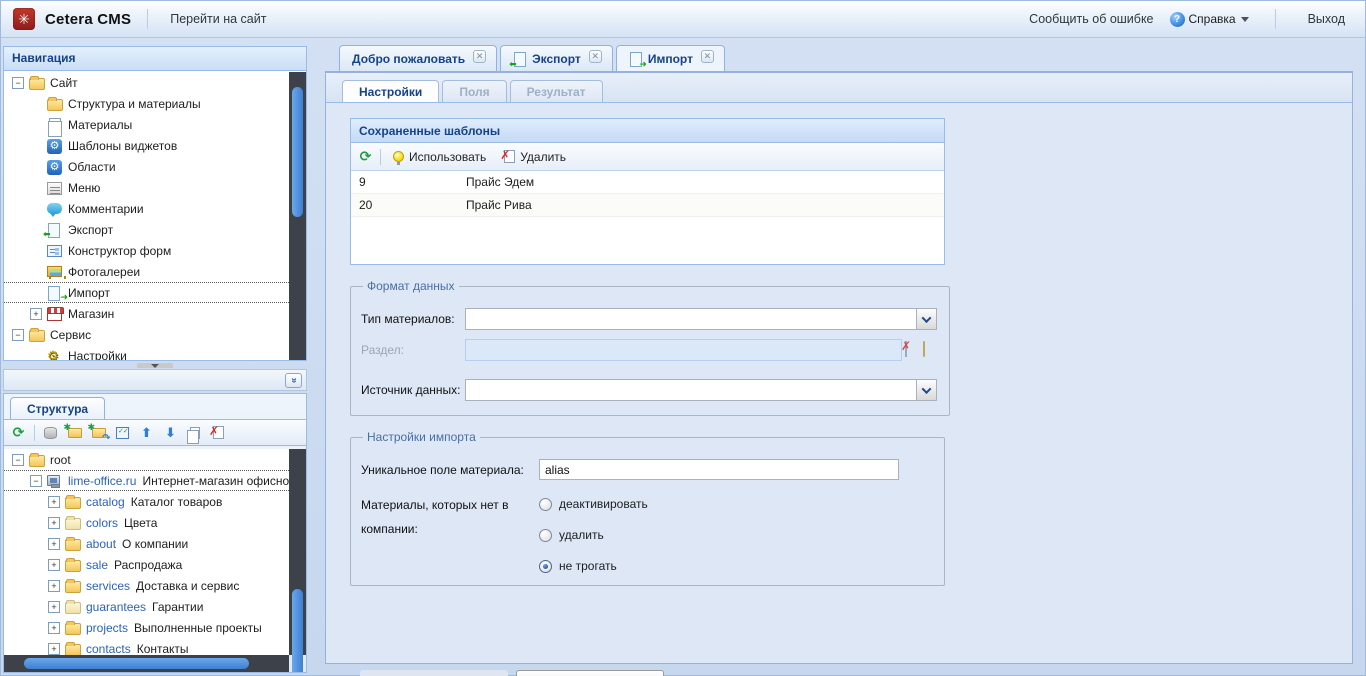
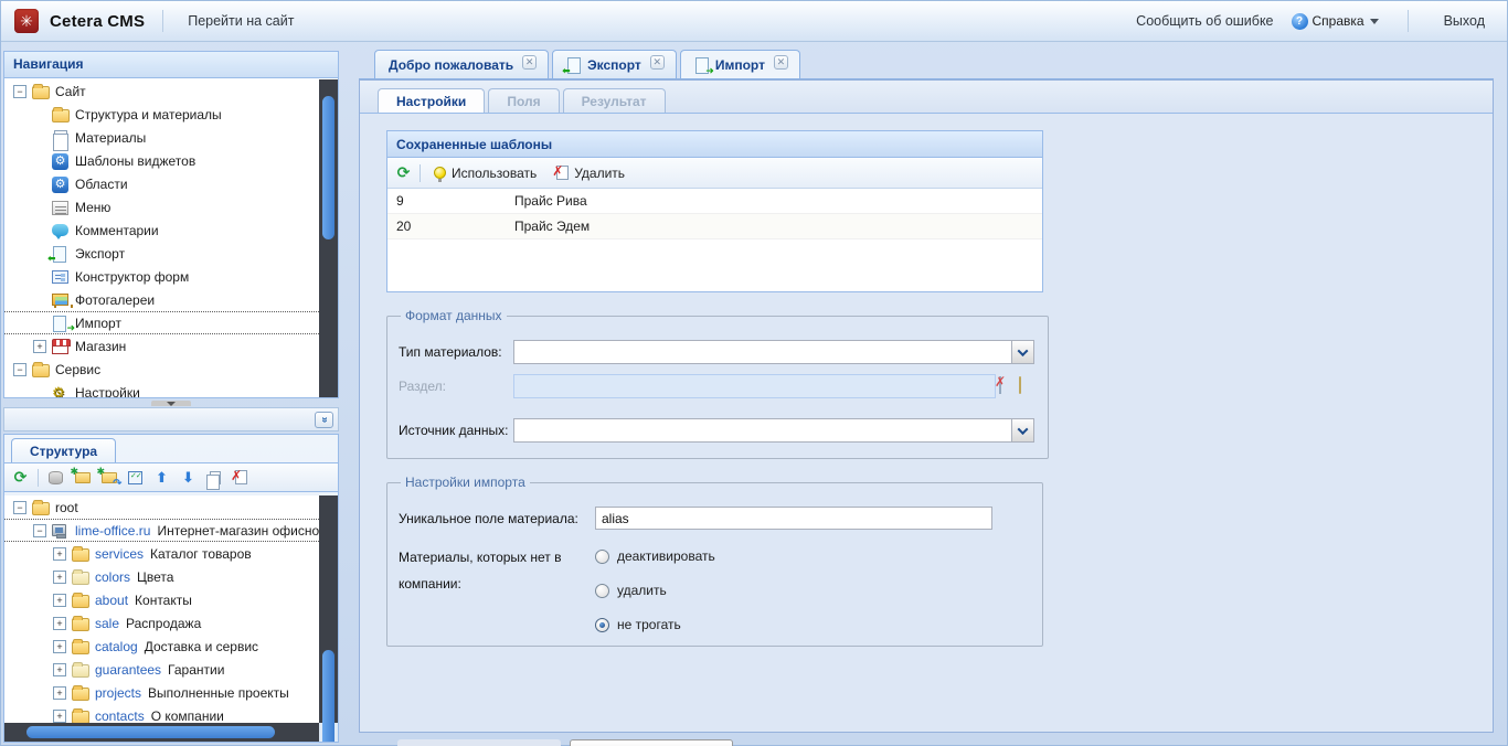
  ✳
  Cetera CMS
  Перейти на сайт
  Сообщить об ошибке
  ?
  Справка
  Выход
  Навигация
  −
  Сайт
  Структура и материалы
  Материалы
  ⚙
  Шаблоны виджетов
  ⚙
  Области
  Меню
  Комментарии
  ⬅
  Экспорт
  Конструктор форм
  Фотогалереи
  ➜
  Импорт
  +
  Магазин
  −
  Сервис
  ⚙
  Настройки
  Структура
  ⟳
  ⬆
  ⬇
  −
  root
  −
  lime-office.ru
  Интернет-магазин офисно
  +
- catalog
+ services
  Каталог товаров
  +
  colors
  Цвета
  +
  about
- О компании
+ Контакты
  +
  sale
  Распродажа
  +
- services
+ catalog
  Доставка и сервис
  +
  guarantees
  Гарантии
  +
  projects
  Выполненные проекты
  +
  contacts
- Контакты
+ О компании
  Добро пожаловать
  ✕
  ⬅
  Экспорт
  ✕
  ➜
  Импорт
  ✕
  Настройки
  Поля
  Результат
  Сохраненные шаблоны
  ⟳
  Использовать
  Удалить
  9
- Прайс Эдем
+ Прайс Рива
  20
- Прайс Рива
+ Прайс Эдем
  Формат данных
  Тип материалов:
  Раздел:
  Источник данных:
  Настройки импорта
  Уникальное поле материала:
  alias
  Материалы, которых нет в компании:
  деактивировать
  удалить
  не трогать
